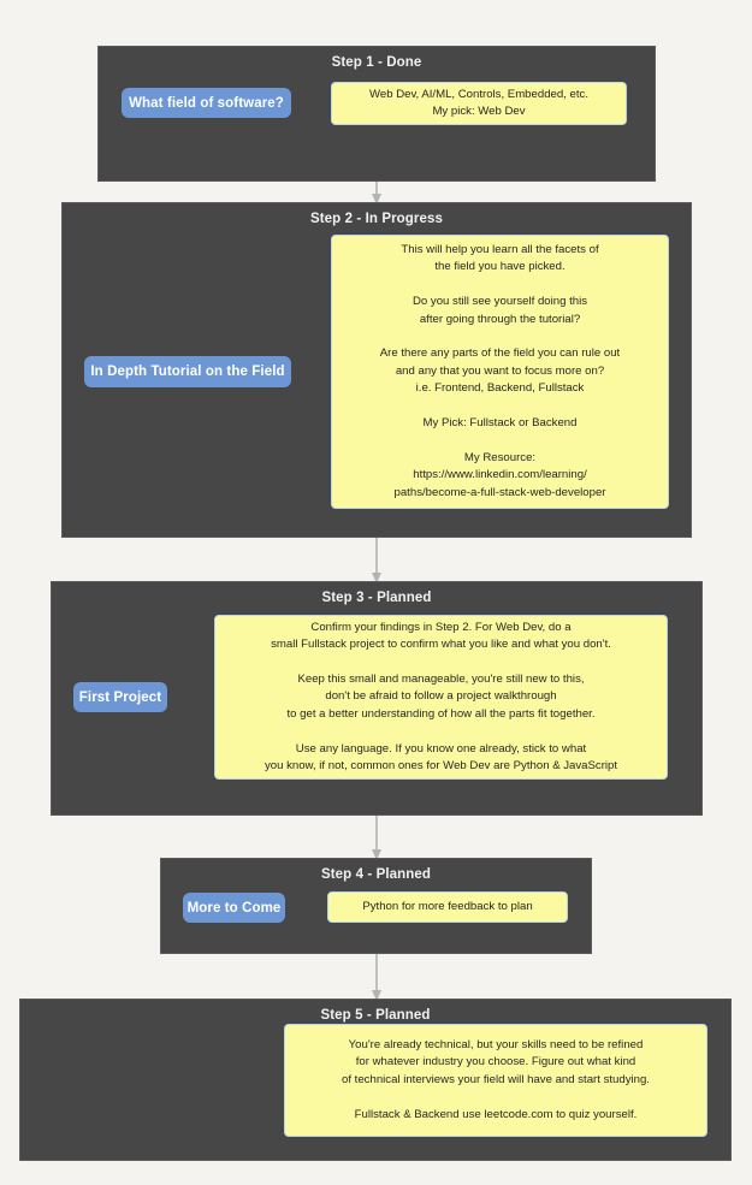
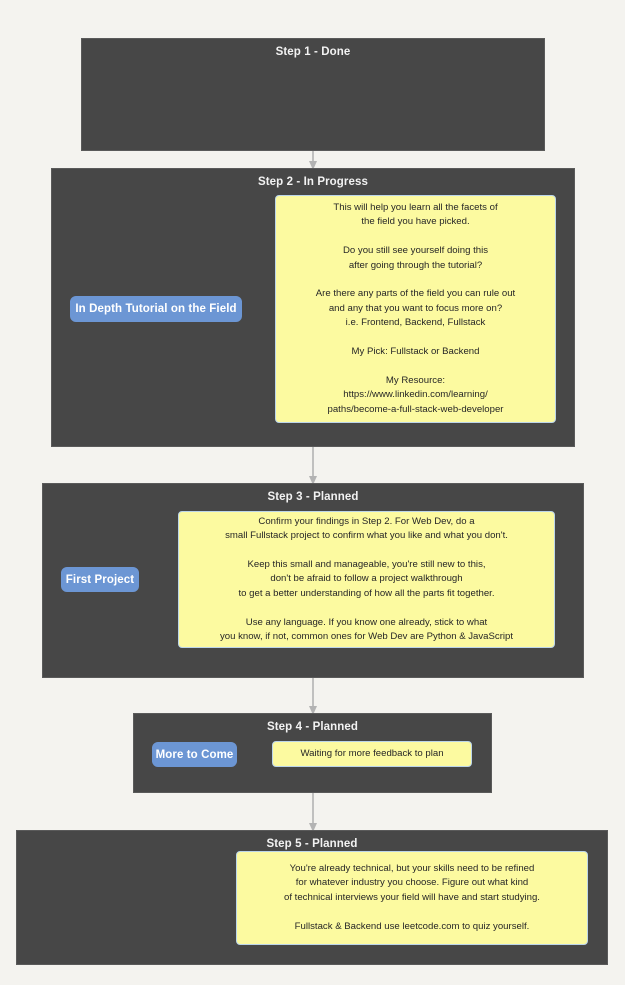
  Step 1 - Done
- What field of software?
- Web Dev, AI/ML, Controls, Embedded, etc.
- My pick: Web Dev
  Step 2 - In Progress
  In Depth Tutorial on the Field
  This will help you learn all the facets of
  the field you have picked.
  Do you still see yourself doing this
  after going through the tutorial?
  Are there any parts of the field you can rule out
  and any that you want to focus more on?
  i.e. Frontend, Backend, Fullstack
  My Pick: Fullstack or Backend
  My Resource:
  https://www.linkedin.com/learning/
  paths/become-a-full-stack-web-developer
  Step 3 - Planned
  First Project
  Confirm your findings in Step 2. For Web Dev, do a
  small Fullstack project to confirm what you like and what you don't.
  Keep this small and manageable, you're still new to this,
  don't be afraid to follow a project walkthrough
  to get a better understanding of how all the parts fit together.
  Use any language. If you know one already, stick to what
  you know, if not, common ones for Web Dev are Python & JavaScript
  Step 4 - Planned
  More to Come
- Python for more feedback to plan
+ Waiting for more feedback to plan
  Step 5 - Planned
  You're already technical, but your skills need to be refined
  for whatever industry you choose. Figure out what kind
  of technical interviews your field will have and start studying.
  Fullstack & Backend use leetcode.com to quiz yourself.
